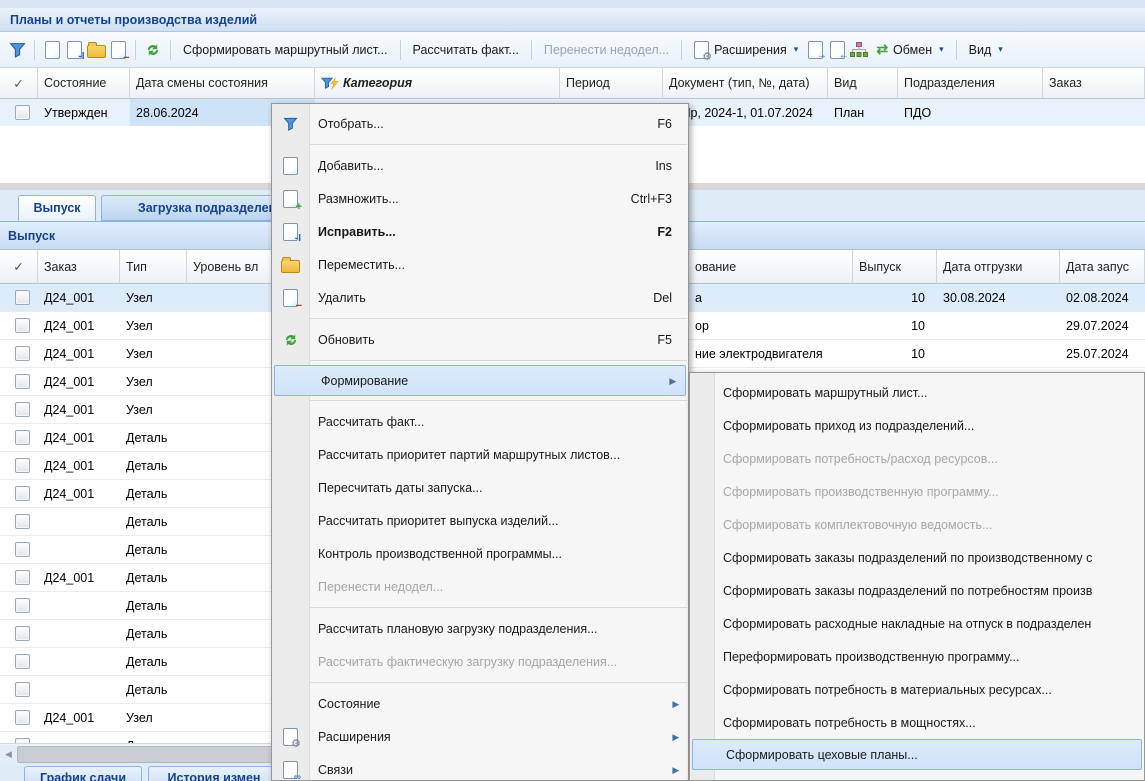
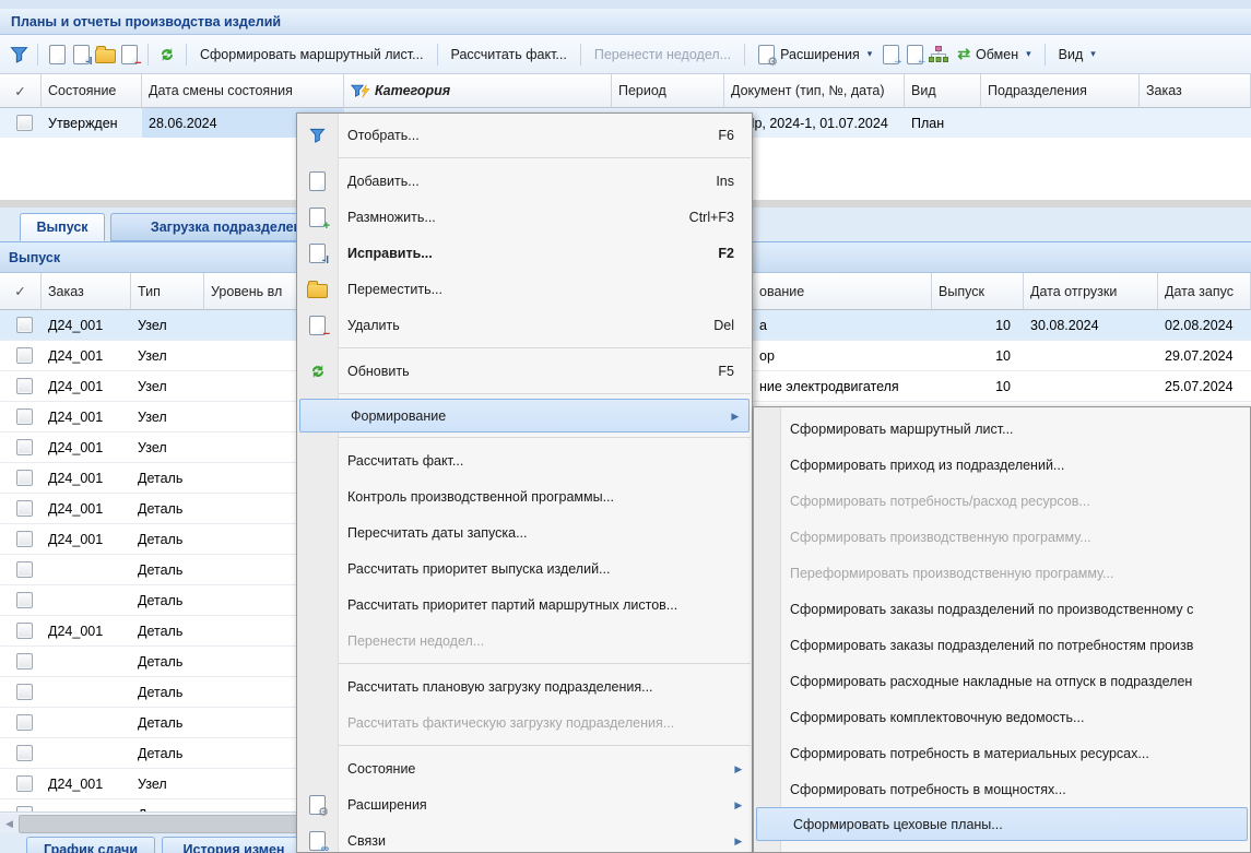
  Планы и отчеты производства изделий
  Сформировать маршрутный лист...
  Рассчитать факт...
  Перенести недодел...
  Расширения
  ▾
  ⇄
  Обмен
  ▾
  Вид
  ▾
  ✓
  Состояние
  Дата смены состояния
  Категория
  Период
  Документ (тип, №, дата)
  Вид
  Подразделения
  Заказ
  Утвержден
  28.06.2024
  р, 2024-1, 01.07.2024
  План
- ПДО
  Выпуск
  Загрузка подразделе
  Выпуск
  ✓
  Заказ
  Тип
  Уровень вл
  ование
  Выпуск
  Дата отгрузки
  Дата запус
  Д24_001
  Узел
  а
  10
  30.08.2024
  02.08.2024
  Д24_001
  Узел
  ор
  10
  29.07.2024
  Д24_001
  Узел
  ние электродвигателя
  10
  25.07.2024
  Д24_001
  Узел
  Д24_001
  Узел
  Д24_001
  Деталь
  Д24_001
  Деталь
  Д24_001
  Деталь
  Деталь
  Деталь
  Д24_001
  Деталь
  Деталь
  Деталь
  Деталь
  Деталь
  Д24_001
  Узел
  ◀
  График сдачи
  История измен
  Отобрать...
  F6
  Добавить...
  Ins
  Размножить...
  Ctrl+F3
  Исправить...
  F2
  Переместить...
  Удалить
  Del
  Обновить
  F5
  Формирование
  ▶
  Рассчитать факт...
- Рассчитать приоритет партий маршрутных листов...
+ Контроль производственной программы...
  Пересчитать даты запуска...
  Рассчитать приоритет выпуска изделий...
- Контроль производственной программы...
+ Рассчитать приоритет партий маршрутных листов...
  Перенести недодел...
  Рассчитать плановую загрузку подразделения...
  Рассчитать фактическую загрузку подразделения...
  Состояние
  ▶
  Расширения
  ▶
  Связи
  ▶
  Сформировать маршрутный лист...
  Сформировать приход из подразделений...
  Сформировать потребность/расход ресурсов...
  Сформировать производственную программу...
- Сформировать комплектовочную ведомость...
+ Переформировать производственную программу...
  Сформировать заказы подразделений по производственному с
  Сформировать заказы подразделений по потребностям произв
  Сформировать расходные накладные на отпуск в подразделен
- Переформировать производственную программу...
+ Сформировать комплектовочную ведомость...
  Сформировать потребность в материальных ресурсах...
  Сформировать потребность в мощностях...
  Сформировать цеховые планы...
